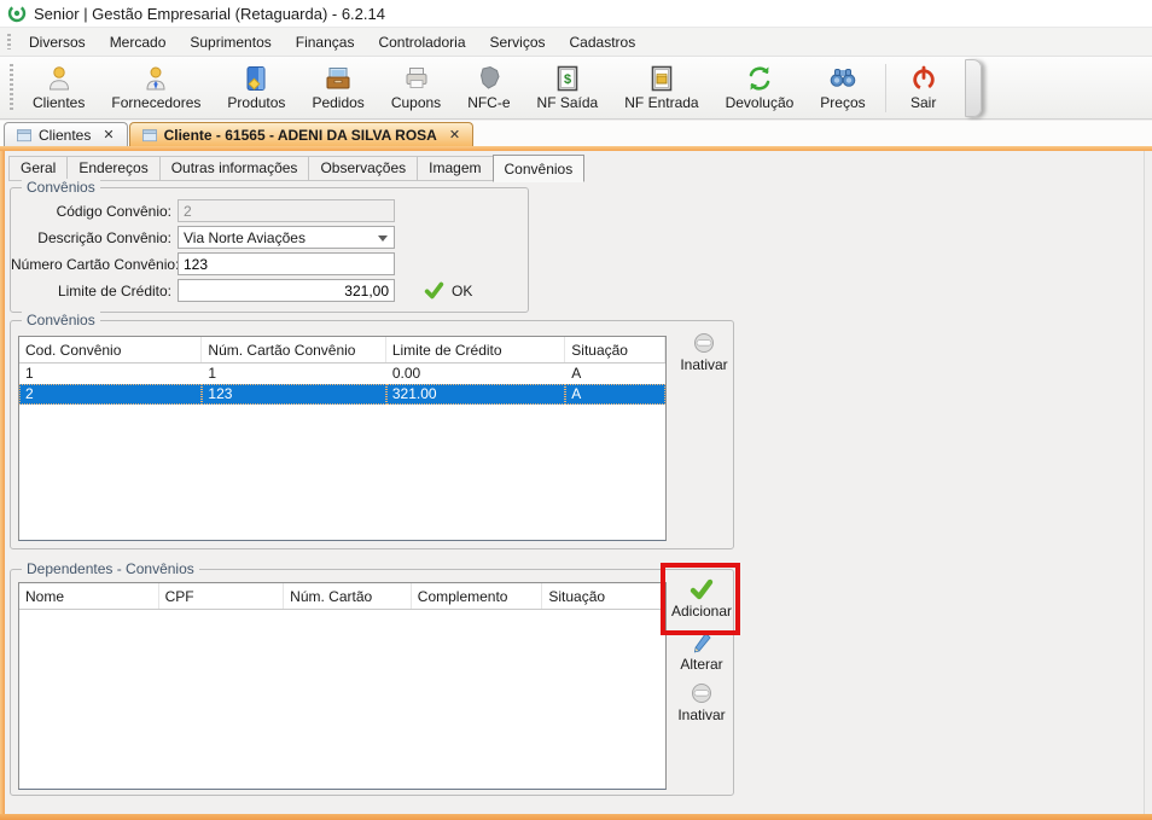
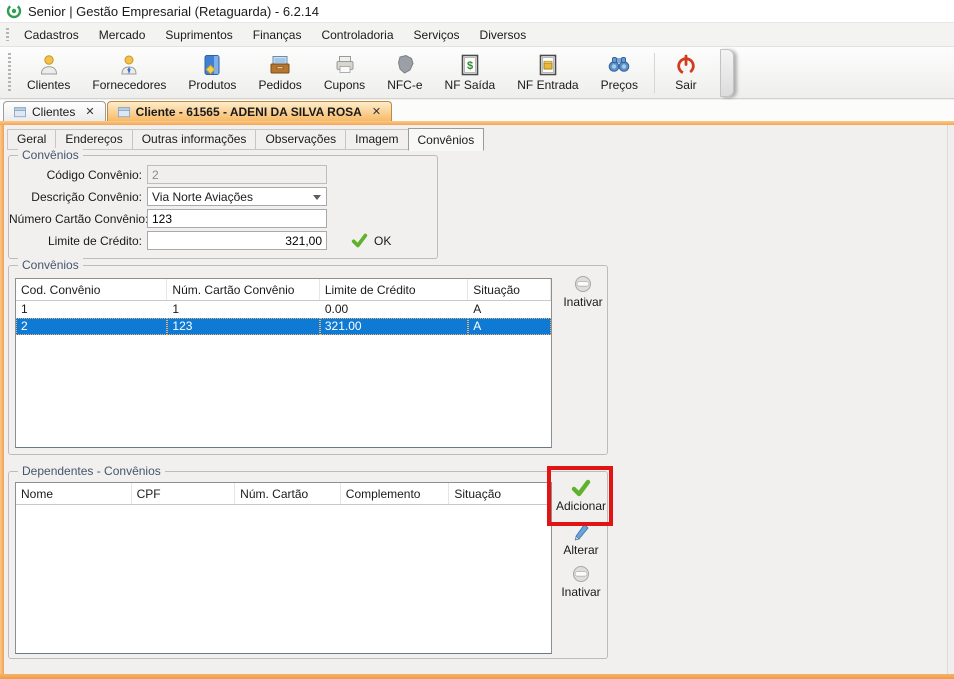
  Senior | Gestão Empresarial (Retaguarda) - 6.2.14
- Diversos
+ Cadastros
  Mercado
  Suprimentos
  Finanças
  Controladoria
  Serviços
- Cadastros
+ Diversos
  Clientes
  Fornecedores
  Produtos
  Pedidos
  Cupons
  NFC-e
  $
  NF Saída
  NF Entrada
- Devolução
  Preços
  Sair
  Clientes
  ✕
  Cliente - 61565 - ADENI DA SILVA ROSA
  ✕
  Geral
  Endereços
  Outras informações
  Observações
  Imagem
  Convênios
  Convênios
  Código Convênio:
  2
  Descrição Convênio:
  Via Norte Aviações
  Número Cartão Convênio
  123
  Limite de Crédito:
  321,00
  OK
  Convênios
  Cod. Convênio
  Núm. Cartão Convênio
  Limite de Crédito
  Situação
  1
  1
  0.00
  A
  2
  123
  321.00
  A
  Inativar
  Dependentes - Convênios
  Nome
  CPF
  Núm. Cartão
  Complemento
  Situação
  Adicionar
  Alterar
  Inativar
